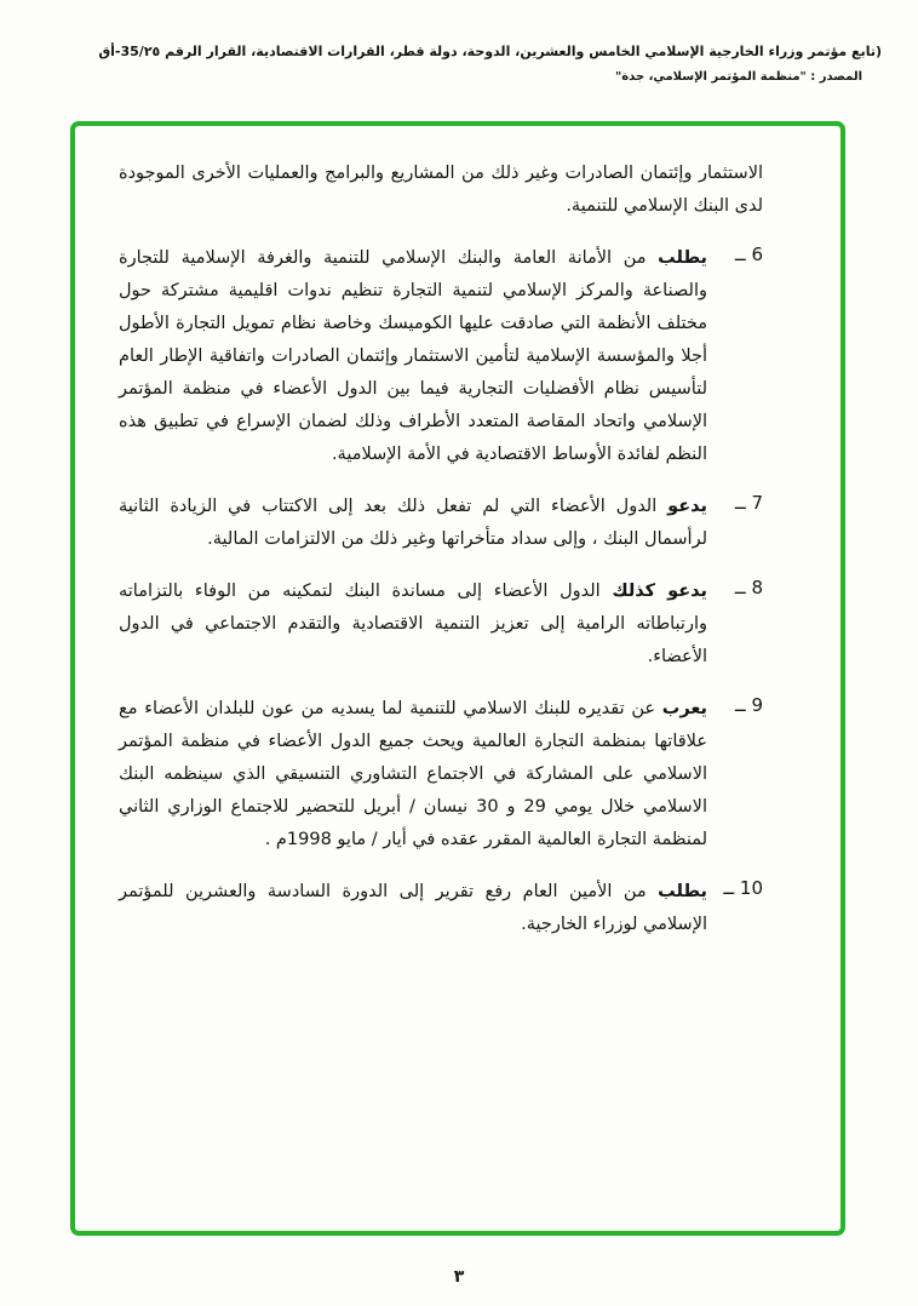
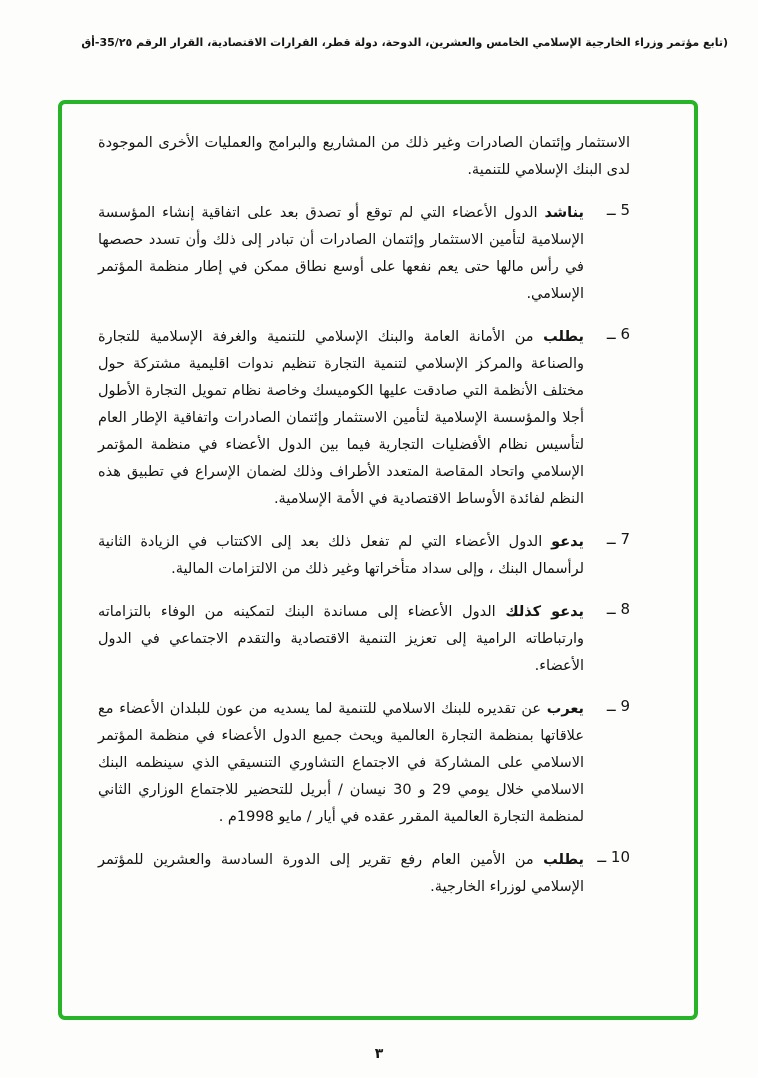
  (تابع مؤتمر وزراء الخارجية الإسلامي الخامس والعشرين، الدوحة، دولة قطر، القرارات الاقتصادية، القرار الرقم 35/٢٥-أق
- المصدر : "منظمة المؤتمر الإسلامي، جدة"
  الاستثمار وإئتمان الصادرات وغير ذلك من المشاريع والبرامج والعمليات الأخرى الموجودة لدى البنك الإسلامي للتنمية.
+ 5 ــ
+ يناشد الدول الأعضاء التي لم توقع أو تصدق بعد على اتفاقية إنشاء المؤسسة الإسلامية لتأمين الاستثمار وإئتمان الصادرات أن تبادر إلى ذلك وأن تسدد حصصها في رأس مالها حتى يعم نفعها على أوسع نطاق ممكن في إطار منظمة المؤتمر الإسلامي.
  6 ــ
  يطلب من الأمانة العامة والبنك الإسلامي للتنمية والغرفة الإسلامية للتجارة والصناعة والمركز الإسلامي لتنمية التجارة تنظيم ندوات اقليمية مشتركة حول مختلف الأنظمة التي صادقت عليها الكوميسك وخاصة نظام تمويل التجارة الأطول أجلا والمؤسسة الإسلامية لتأمين الاستثمار وإئتمان الصادرات واتفاقية الإطار العام لتأسيس نظام الأفضليات التجارية فيما بين الدول الأعضاء في منظمة المؤتمر الإسلامي واتحاد المقاصة المتعدد الأطراف وذلك لضمان الإسراع في تطبيق هذه النظم لفائدة الأوساط الاقتصادية في الأمة الإسلامية.
  7 ــ
  يدعو الدول الأعضاء التي لم تفعل ذلك بعد إلى الاكتتاب في الزيادة الثانية لرأسمال البنك ، وإلى سداد متأخراتها وغير ذلك من الالتزامات المالية.
  8 ــ
  يدعو كذلك الدول الأعضاء إلى مساندة البنك لتمكينه من الوفاء بالتزاماته وارتباطاته الرامية إلى تعزيز التنمية الاقتصادية والتقدم الاجتماعي في الدول الأعضاء.
  9 ــ
  يعرب عن تقديره للبنك الاسلامي للتنمية لما يسديه من عون للبلدان الأعضاء مع علاقاتها بمنظمة التجارة العالمية ويحث جميع الدول الأعضاء في منظمة المؤتمر الاسلامي على المشاركة في الاجتماع التشاوري التنسيقي الذي سينظمه البنك الاسلامي خلال يومي 29 و 30 نيسان / أبريل للتحضير للاجتماع الوزاري الثاني لمنظمة التجارة العالمية المقرر عقده في أيار / مايو 1998م .
  10 ــ
  يطلب من الأمين العام رفع تقرير إلى الدورة السادسة والعشرين للمؤتمر الإسلامي لوزراء الخارجية.
  ٣
